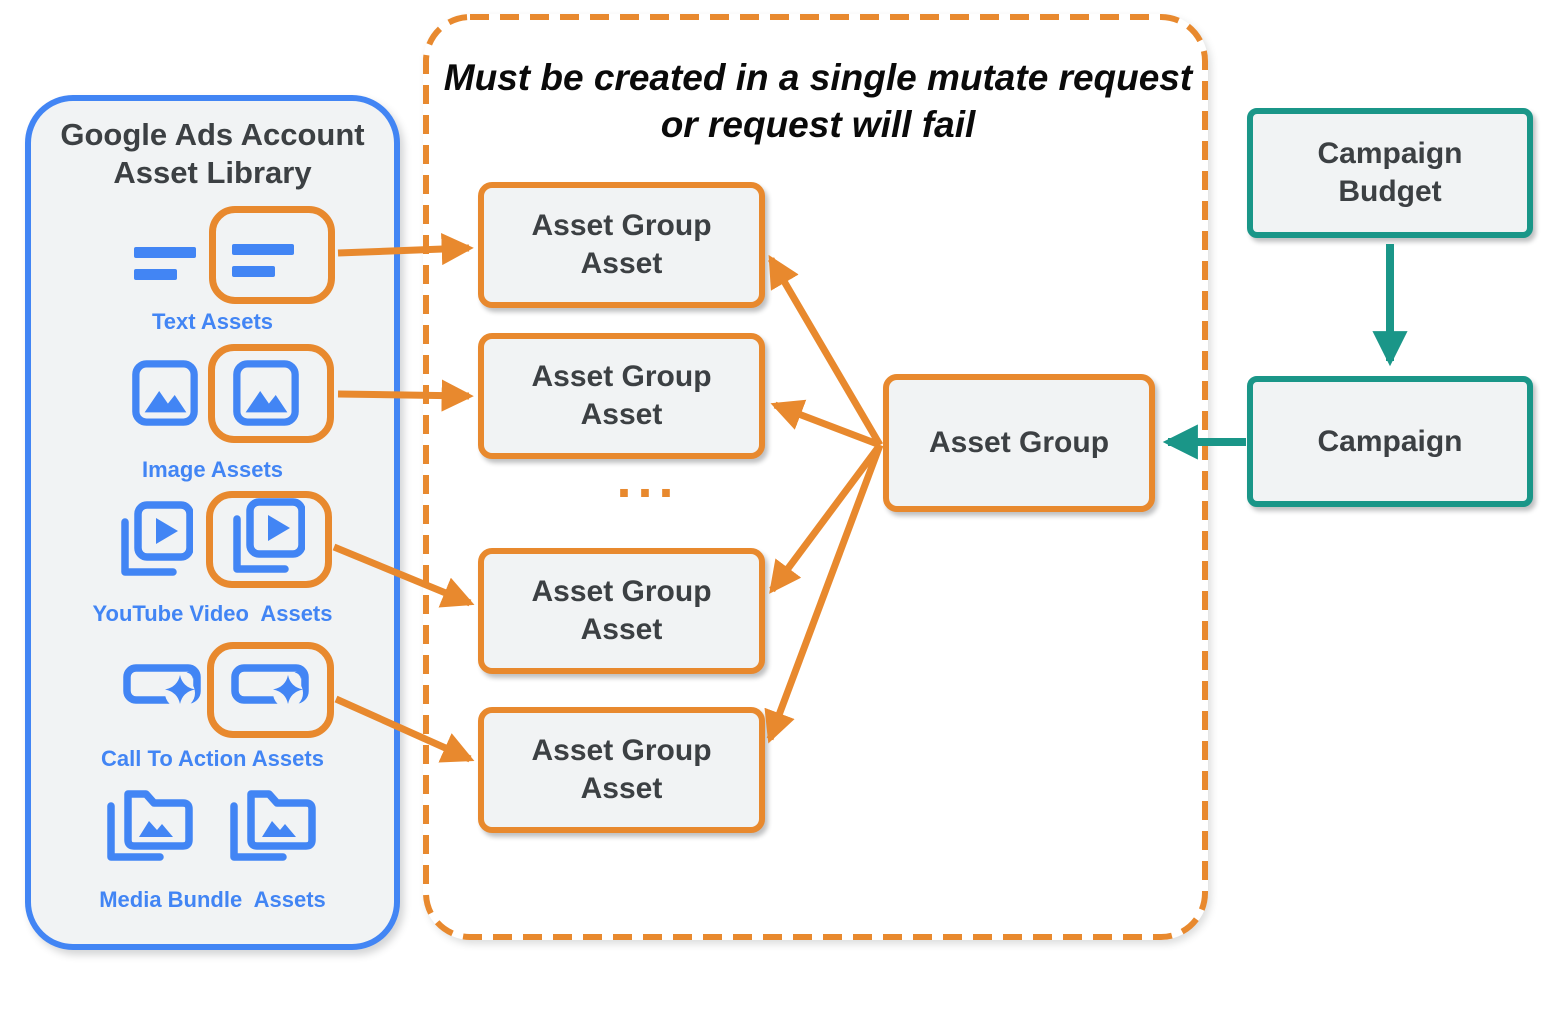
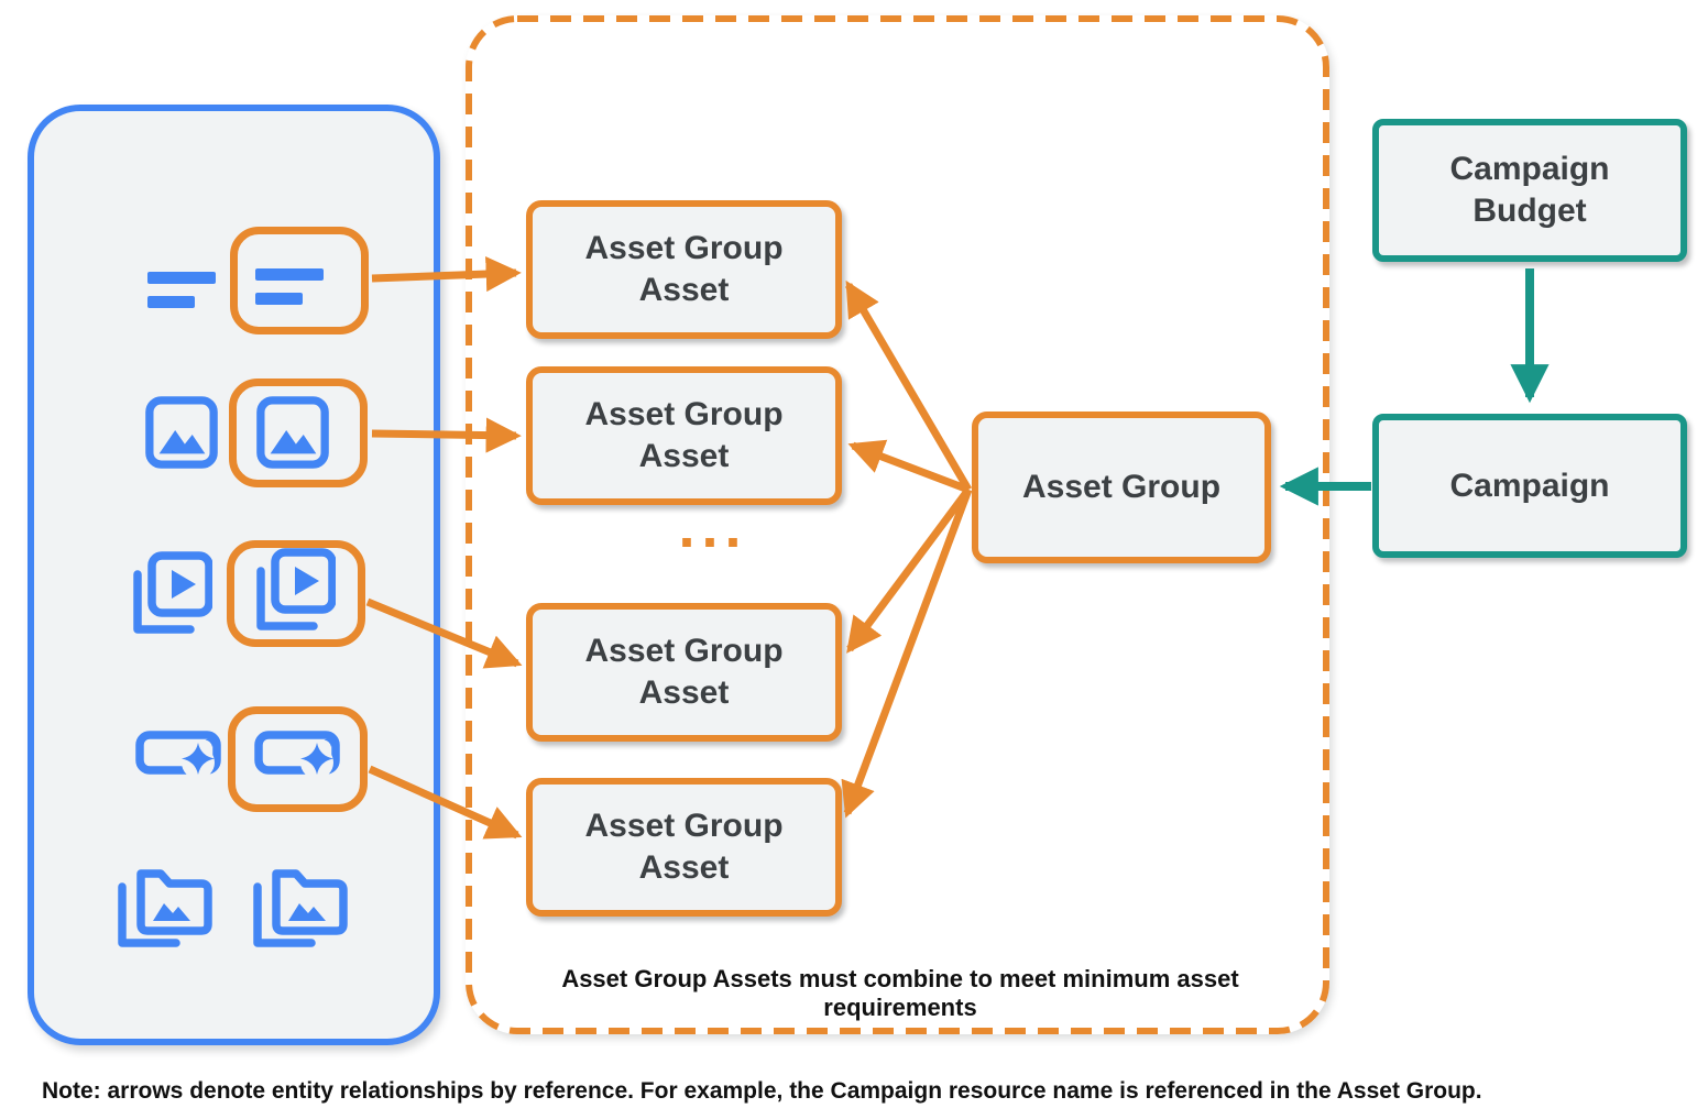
- Google Ads Account
- Asset Library
- Text Assets
- Image Assets
- YouTube Video Assets
- Call To Action Assets
- Media Bundle Assets
- Must be created in a single mutate request
- or request will fail
  Asset Group
  Asset
  Asset Group
  Asset
  ...
  Asset Group
  Asset
  Asset Group
  Asset
  Asset Group
+ Asset Group Assets must combine to meet minimum asset requirements
  Campaign
  Budget
  Campaign
+ Note: arrows denote entity relationships by reference. For example, the Campaign resource name is referenced in the Asset Group.
